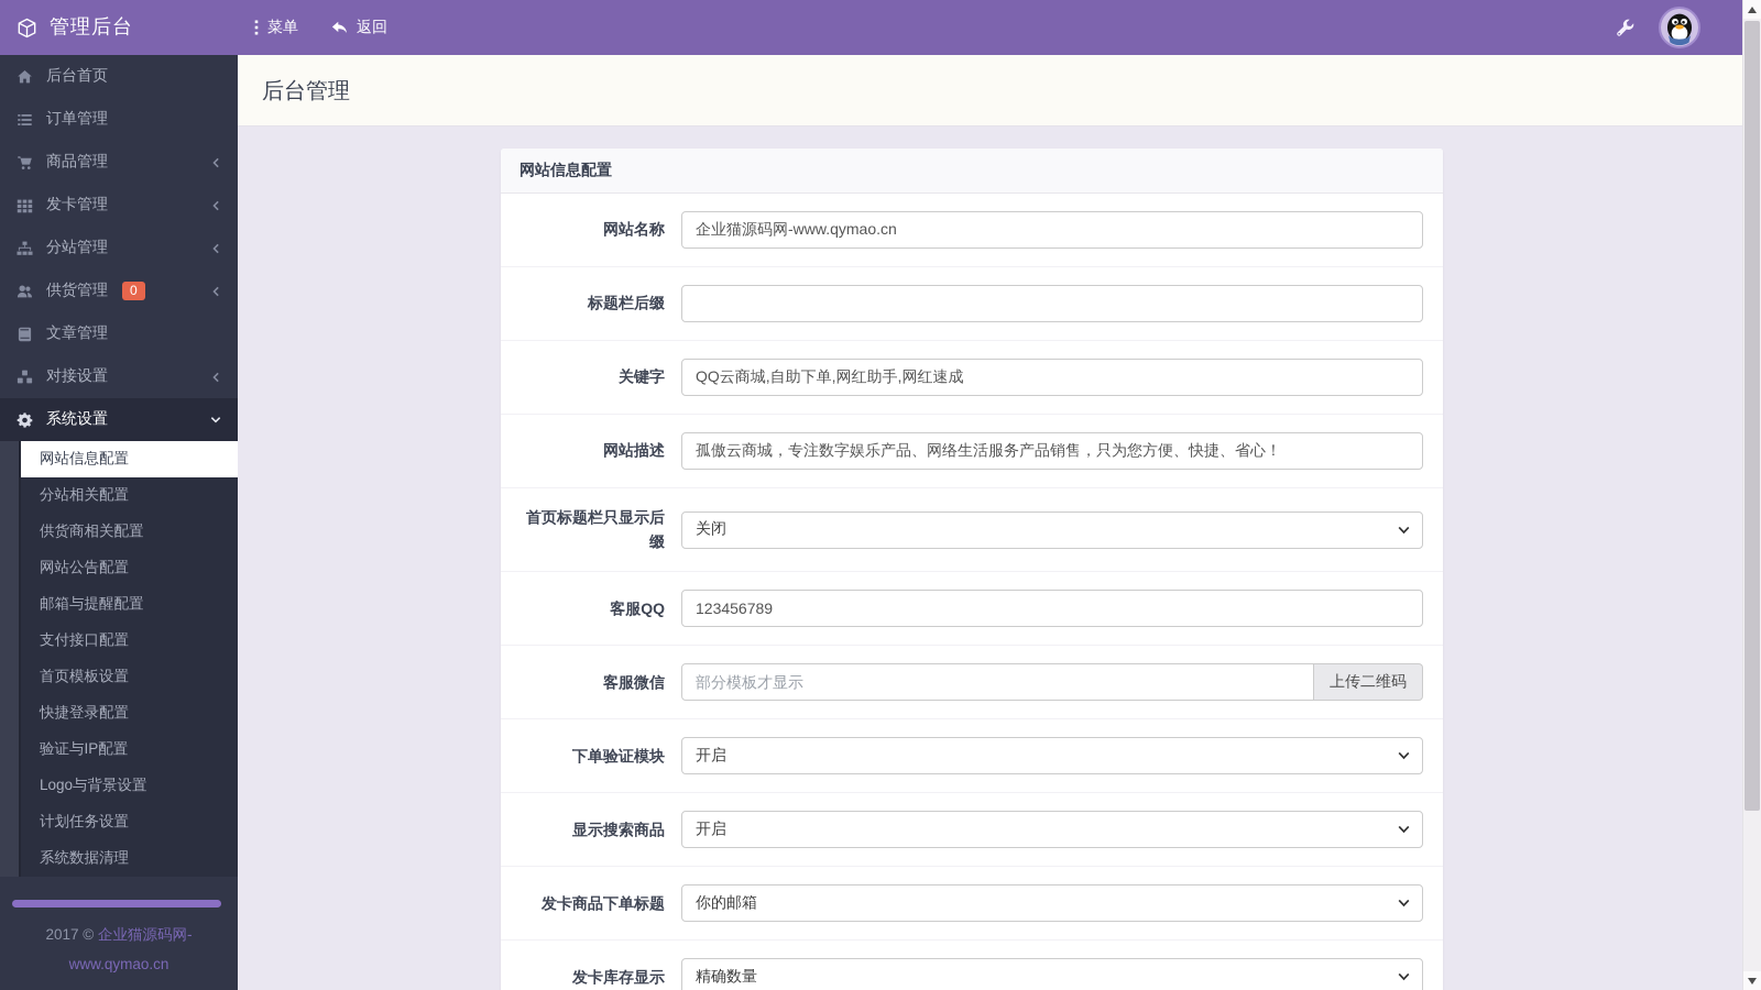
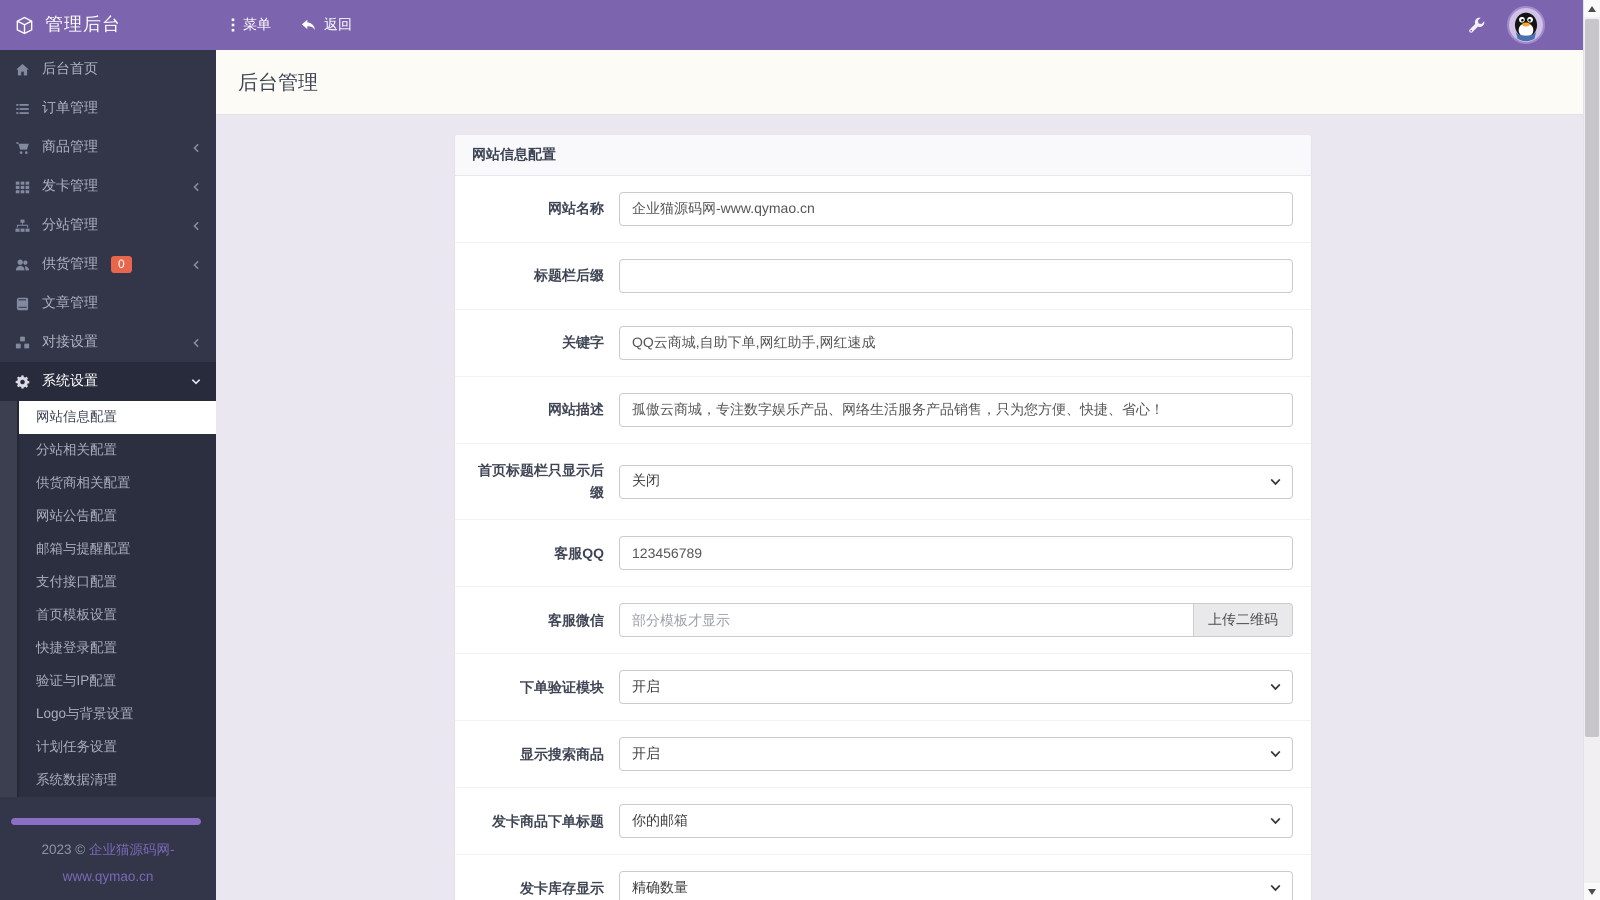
  管理后台
  菜单
  返回
  后台首页
  订单管理
  商品管理
  发卡管理
  分站管理
  供货管理
  0
  文章管理
  对接设置
  系统设置
  网站信息配置
  分站相关配置
  供货商相关配置
  网站公告配置
  邮箱与提醒配置
  支付接口配置
  首页模板设置
  快捷登录配置
  验证与IP配置
  Logo与背景设置
  计划任务设置
  系统数据清理
- 2017 © 企业猫源码网-
+ 2023 © 企业猫源码网-
  www.qymao.cn
  后台管理
  网站信息配置
  网站名称
  企业猫源码网-www.qymao.cn
  标题栏后缀
  关键字
  QQ云商城,自助下单,网红助手,网红速成
  网站描述
  孤傲云商城，专注数字娱乐产品、网络生活服务产品销售，只为您方便、快捷、省心！
  首页标题栏只显示后缀
  关闭
  客服QQ
  123456789
  客服微信
  部分模板才显示
  上传二维码
  下单验证模块
  开启
  显示搜索商品
  开启
  发卡商品下单标题
  你的邮箱
  发卡库存显示
  精确数量
